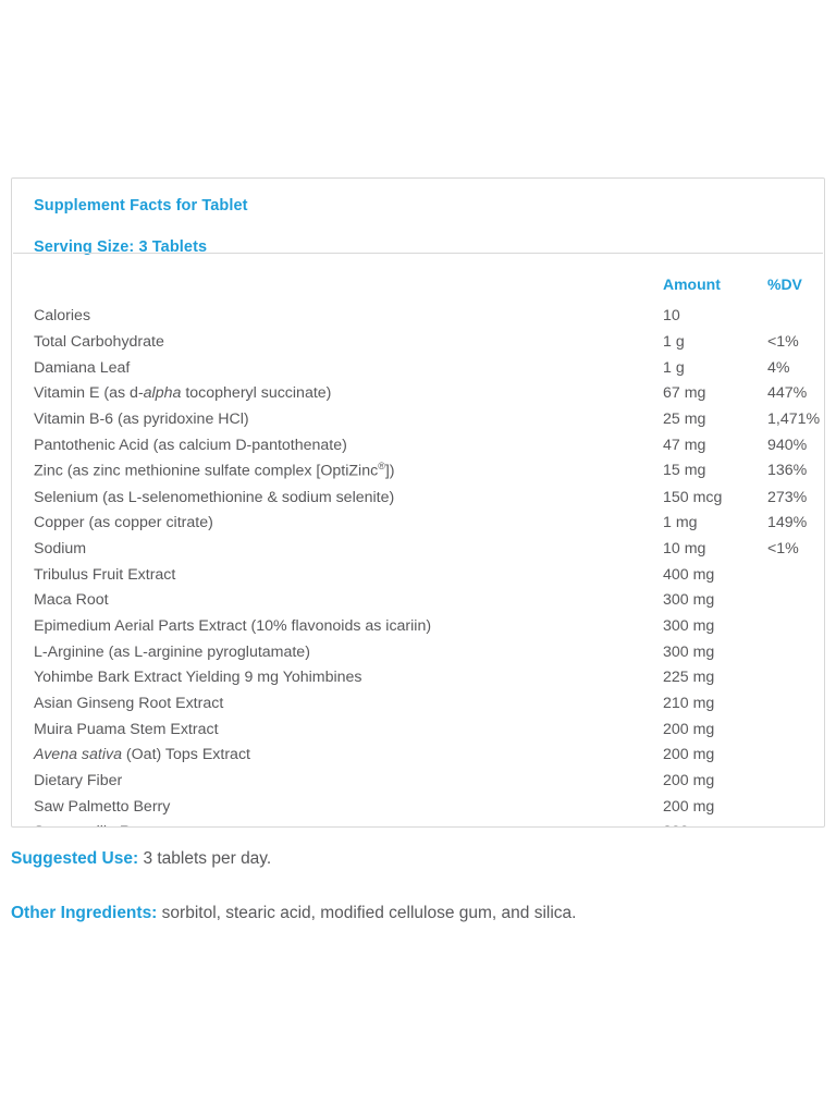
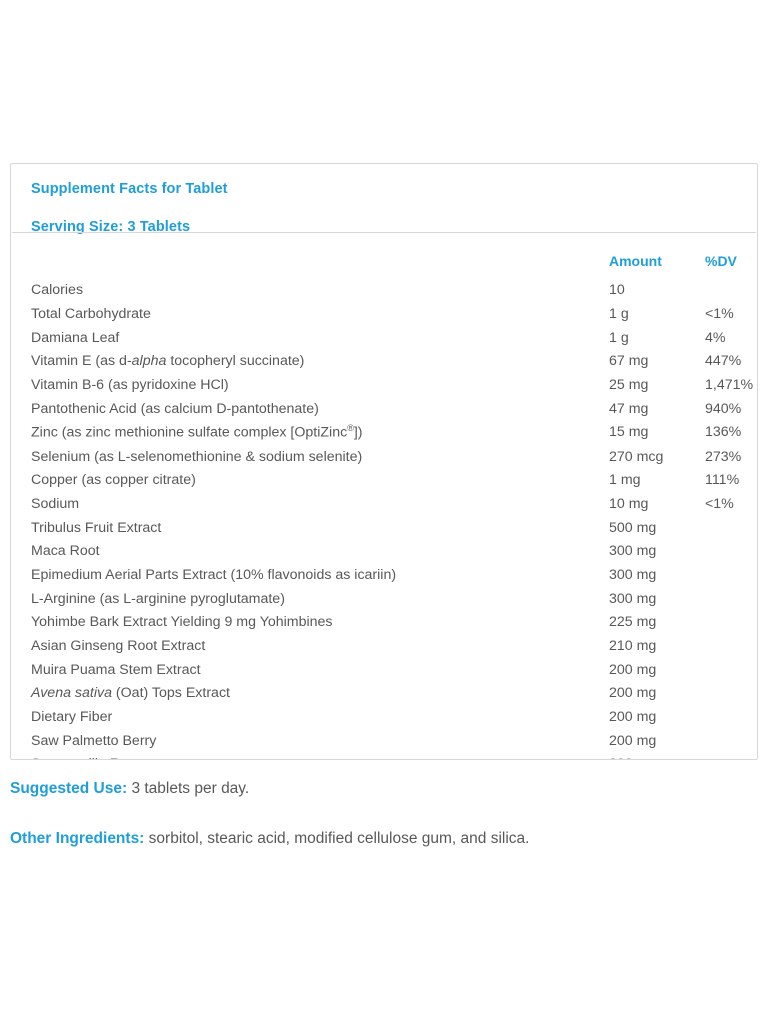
  Supplement Facts for Tablet
  Serving Size: 3 Tablets
  	Amount	%DV
  Calories	10
  Total Carbohydrate	1 g	<1%
  Damiana Leaf	1 g	4%
  Vitamin E (as d-alpha tocopheryl succinate)	67 mg	447%
  Vitamin B-6 (as pyridoxine HCl)	25 mg	1,471%
  Pantothenic Acid (as calcium D-pantothenate)	47 mg	940%
  Zinc (as zinc methionine sulfate complex [OptiZinc®])	15 mg	136%
- Selenium (as L-selenomethionine & sodium selenite)	150 mcg	273%
+ Selenium (as L-selenomethionine & sodium selenite)	270 mcg	273%
- Copper (as copper citrate)	1 mg	149%
+ Copper (as copper citrate)	1 mg	111%
  Sodium	10 mg	<1%
- Tribulus Fruit Extract	400 mg
+ Tribulus Fruit Extract	500 mg
  Maca Root	300 mg
  Epimedium Aerial Parts Extract (10% flavonoids as icariin)	300 mg
  L-Arginine (as L-arginine pyroglutamate)	300 mg
  Yohimbe Bark Extract Yielding 9 mg Yohimbines	225 mg
  Asian Ginseng Root Extract	210 mg
  Muira Puama Stem Extract	200 mg
  Avena sativa (Oat) Tops Extract	200 mg
  Dietary Fiber	200 mg
  Saw Palmetto Berry	200 mg
  Suggested Use: 3 tablets per day.
  Other Ingredients: sorbitol, stearic acid, modified cellulose gum, and silica.
